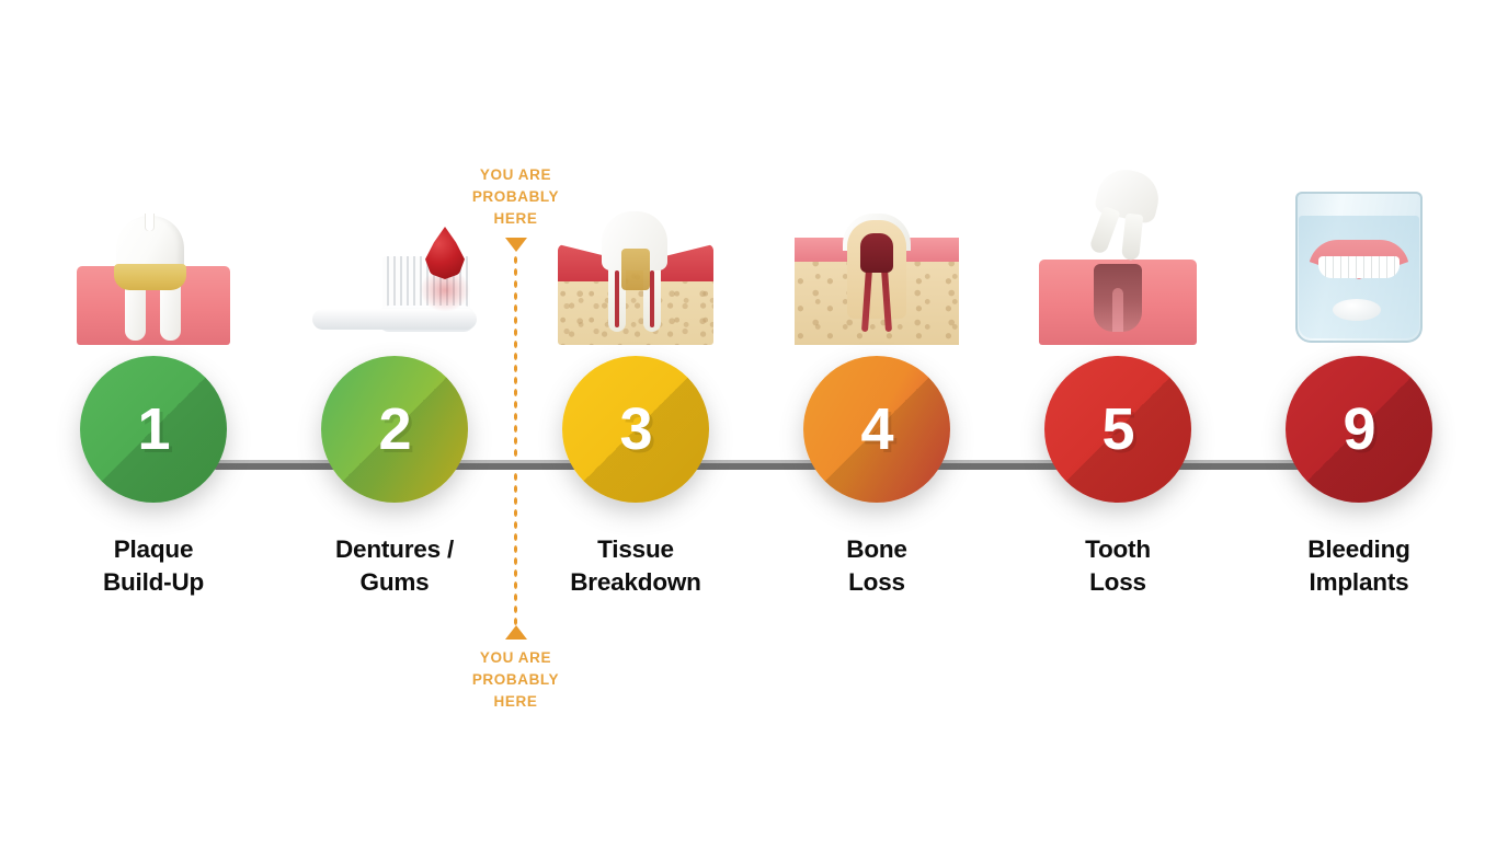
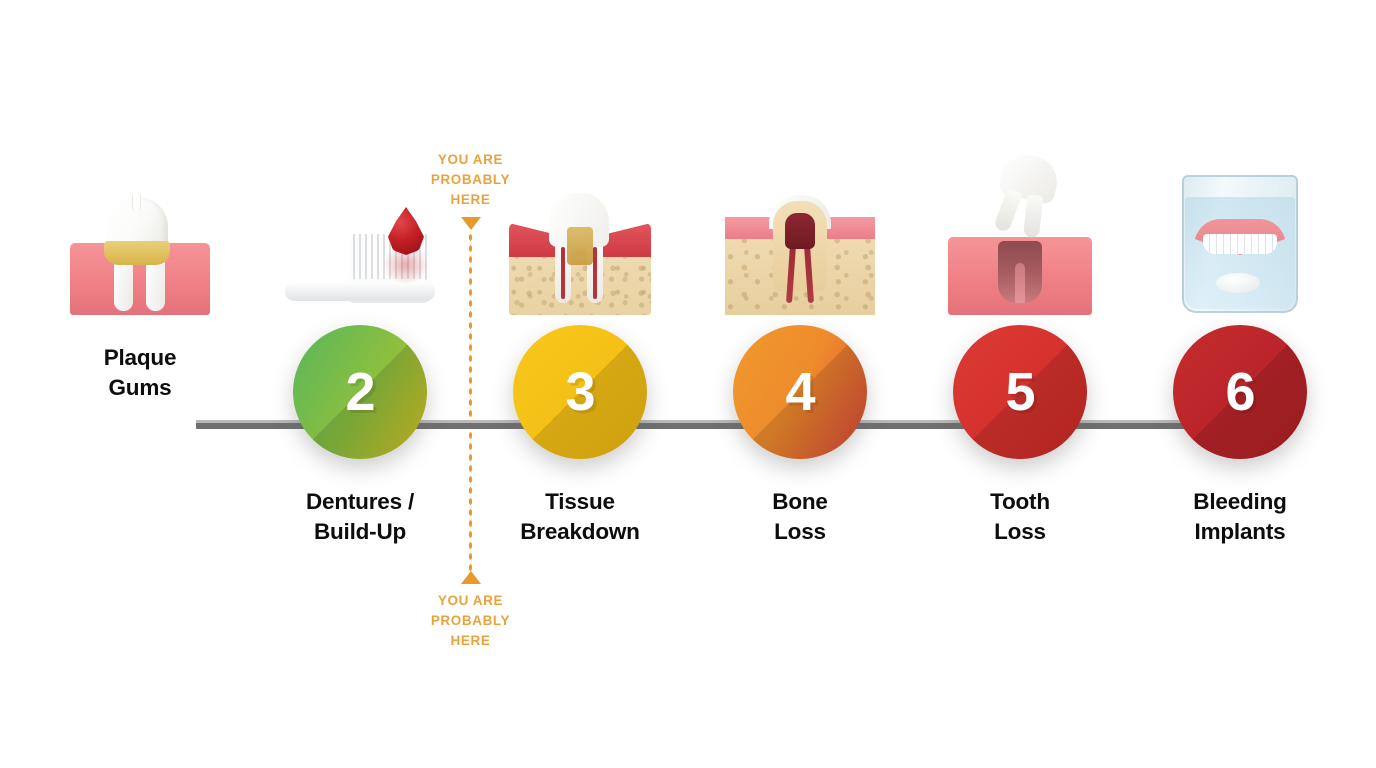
- 1
  Plaque
- Build-Up
+ Gums
  2
  Dentures /
- Gums
+ Build-Up
  3
  Tissue
  Breakdown
  4
  Bone
  Loss
  5
  Tooth
  Loss
- 9
+ 6
  Bleeding
  Implants
  YOU ARE
  PROBABLY
  HERE
  YOU ARE
  PROBABLY
  HERE
